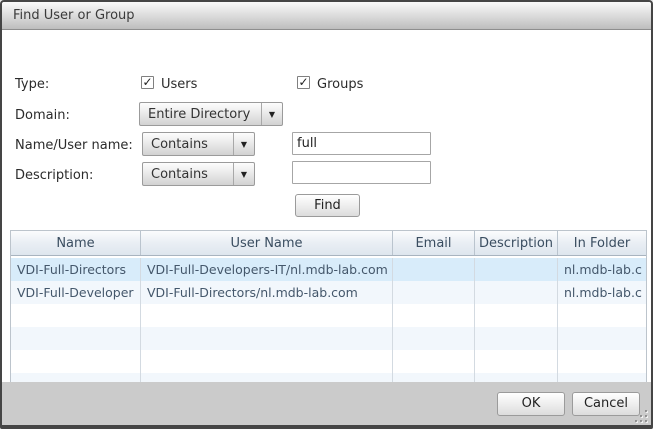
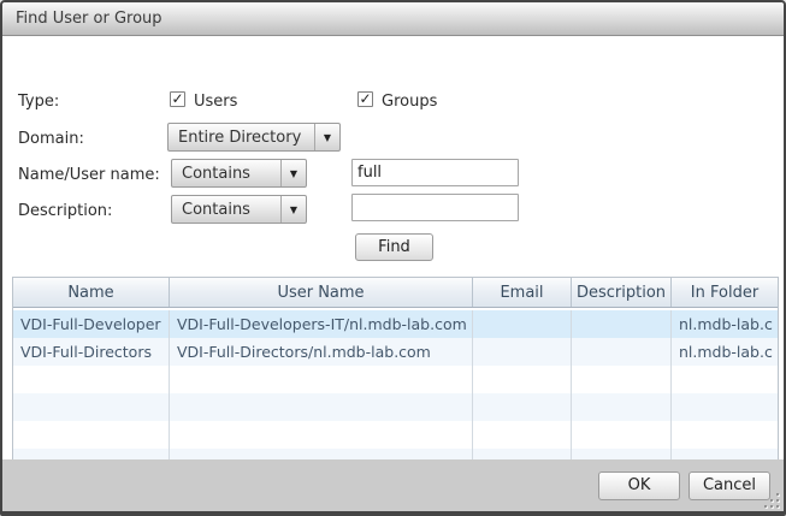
  Find User or Group
  Type:
  ✓
  Users
  ✓
  Groups
  Domain:
  Entire Directory
  ▼
  Name/User name:
  Contains
  ▼
  full
  Description:
  Contains
  ▼
  Find
  Name
  User Name
  Email
  Description
  In Folder
- VDI-Full-Directors
+ VDI-Full-Developer
  VDI-Full-Developers-IT/nl.mdb-lab.com
  nl.mdb-lab.c
- VDI-Full-Developer
+ VDI-Full-Directors
  VDI-Full-Directors/nl.mdb-lab.com
  nl.mdb-lab.c
  OK
  Cancel
